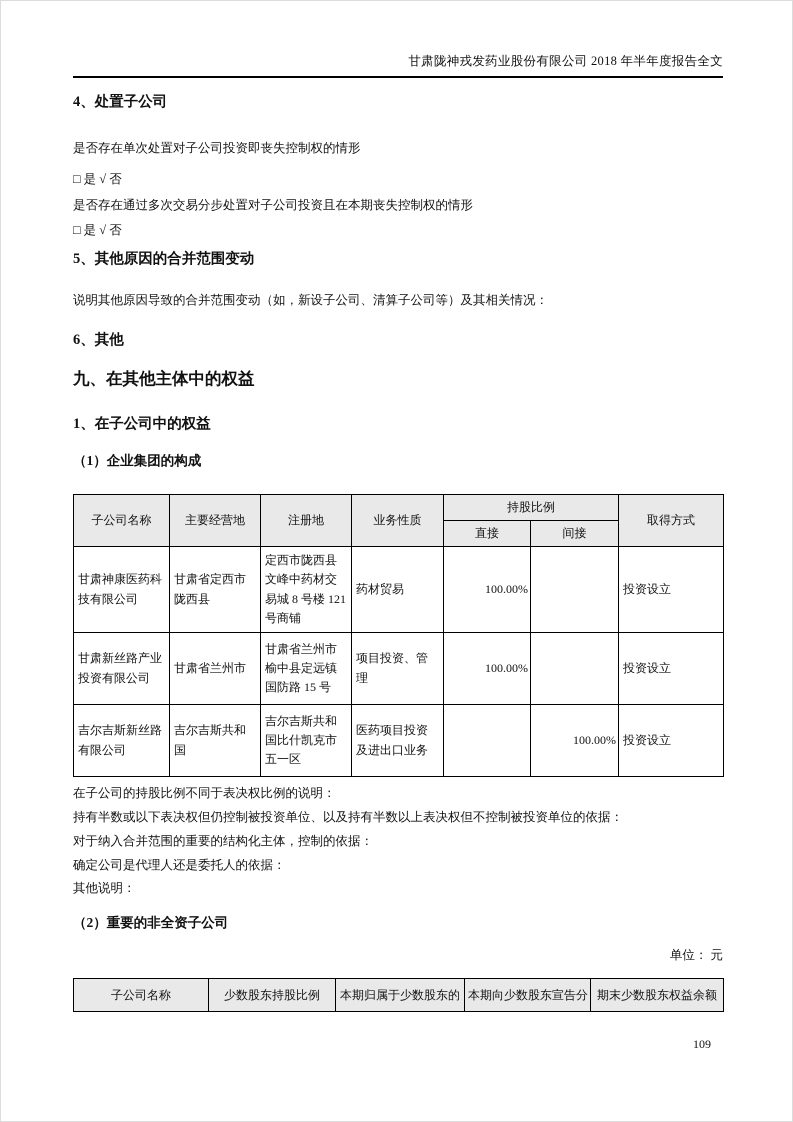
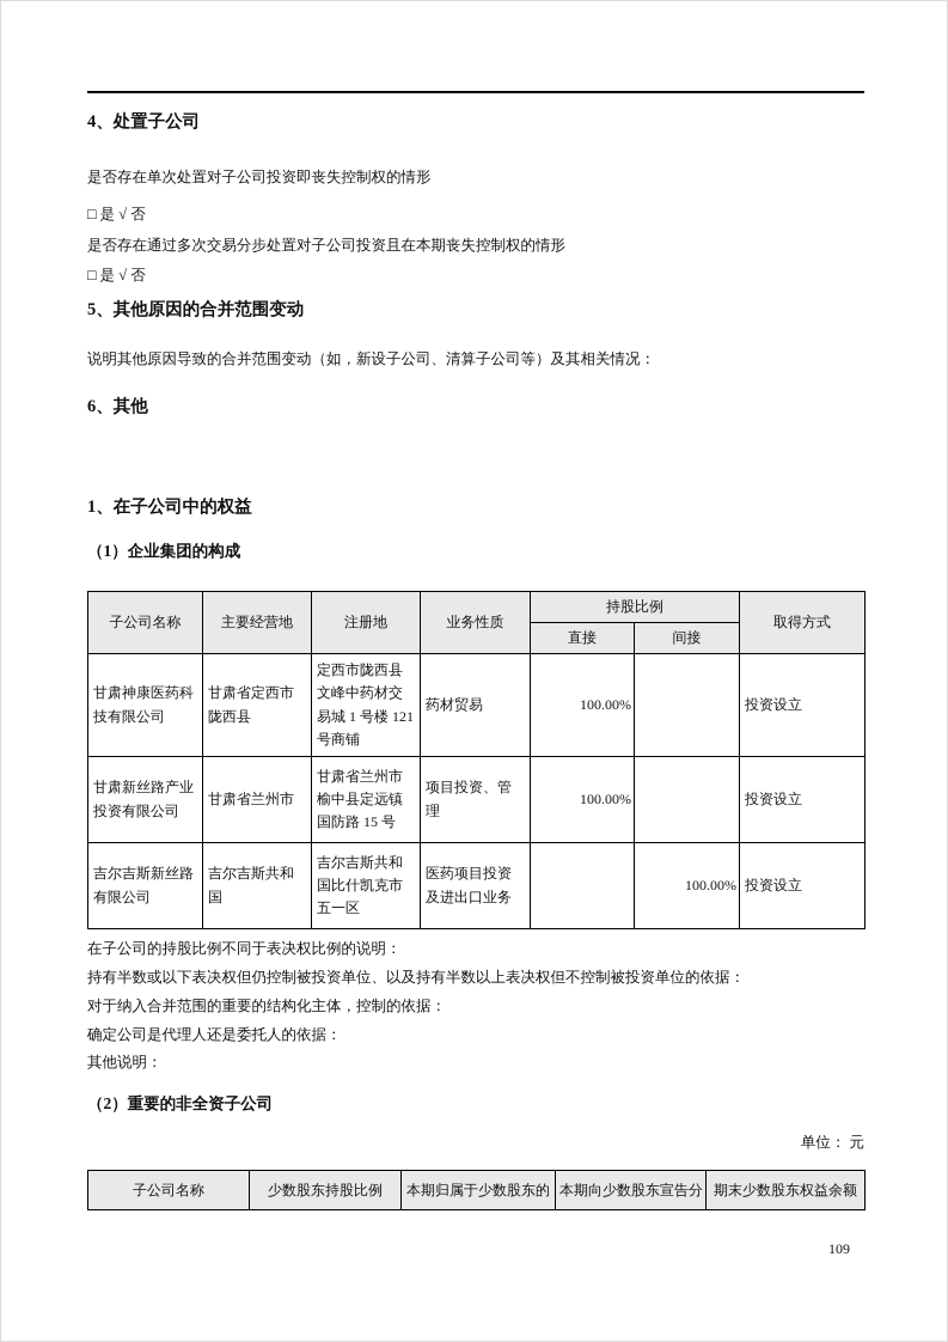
- 甘肃陇神戎发药业股份有限公司 2018 年半年度报告全文
  4、处置子公司
  是否存在单次处置对子公司投资即丧失控制权的情形
  □ 是 √ 否
  是否存在通过多次交易分步处置对子公司投资且在本期丧失控制权的情形
  □ 是 √ 否
  5、其他原因的合并范围变动
  说明其他原因导致的合并范围变动（如，新设子公司、清算子公司等）及其相关情况：
  6、其他
- 九、在其他主体中的权益
  1、在子公司中的权益
  （1）企业集团的构成
  子公司名称	主要经营地	注册地	业务性质	持股比例	取得方式
  直接	间接
- 甘肃神康医药科技有限公司	甘肃省定西市陇西县	定西市陇西县文峰中药材交易城 8 号楼 121 号商铺	药材贸易	100.00%		投资设立
+ 甘肃神康医药科技有限公司	甘肃省定西市陇西县	定西市陇西县文峰中药材交易城 1 号楼 121 号商铺	药材贸易	100.00%		投资设立
  甘肃新丝路产业投资有限公司	甘肃省兰州市	甘肃省兰州市榆中县定远镇国防路 15 号	项目投资、管理	100.00%		投资设立
  吉尔吉斯新丝路有限公司	吉尔吉斯共和国	吉尔吉斯共和国比什凯克市五一区	医药项目投资及进出口业务		100.00%	投资设立
  在子公司的持股比例不同于表决权比例的说明：
  持有半数或以下表决权但仍控制被投资单位、以及持有半数以上表决权但不控制被投资单位的依据：
  对于纳入合并范围的重要的结构化主体，控制的依据：
  确定公司是代理人还是委托人的依据：
  其他说明：
  （2）重要的非全资子公司
  单位： 元
  子公司名称	少数股东持股比例	本期归属于少数股东的	本期向少数股东宣告分	期末少数股东权益余额
  109
